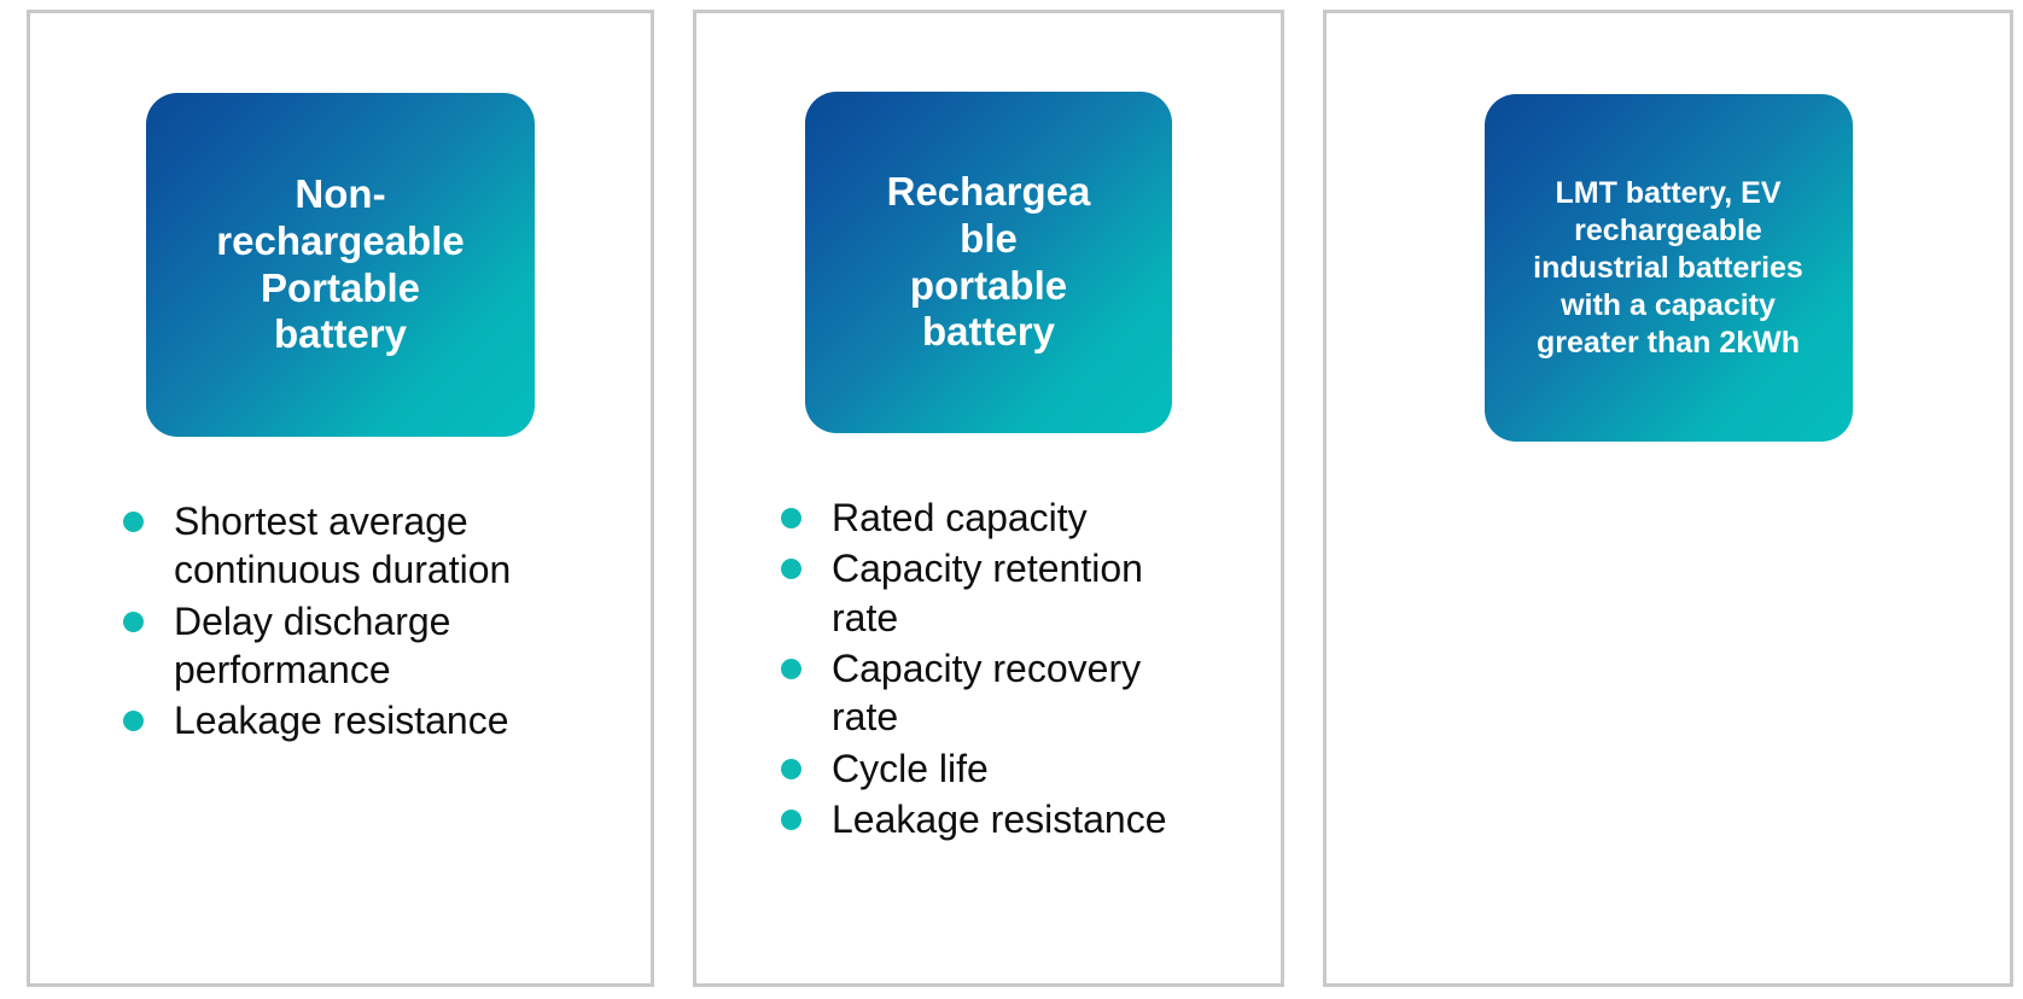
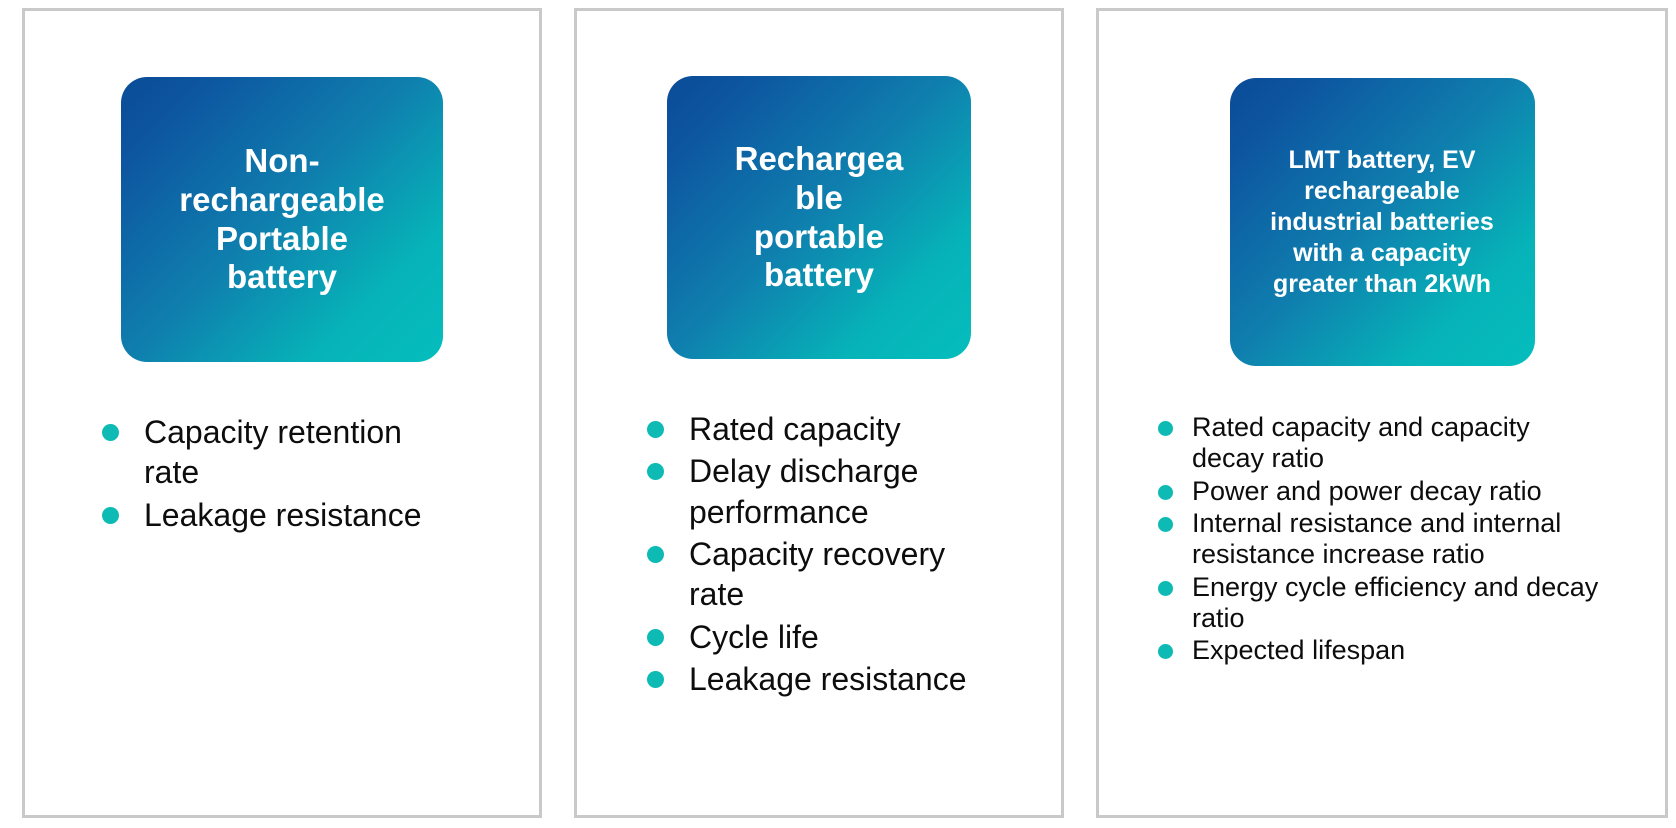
  Non-
  rechargeable
  Portable
  battery
- Shortest average continuous duration
- Delay discharge performance
+ Capacity retention rate
  Leakage resistance
  Rechargea
  ble
  portable
  battery
  Rated capacity
- Capacity retention rate
+ Delay discharge performance
  Capacity recovery rate
  Cycle life
  Leakage resistance
  LMT battery, EV
  rechargeable
  industrial batteries
  with a capacity
  greater than 2kWh
+ Rated capacity and capacity decay ratio
+ Power and power decay ratio
+ Internal resistance and internal resistance increase ratio
+ Energy cycle efficiency and decay ratio
+ Expected lifespan
